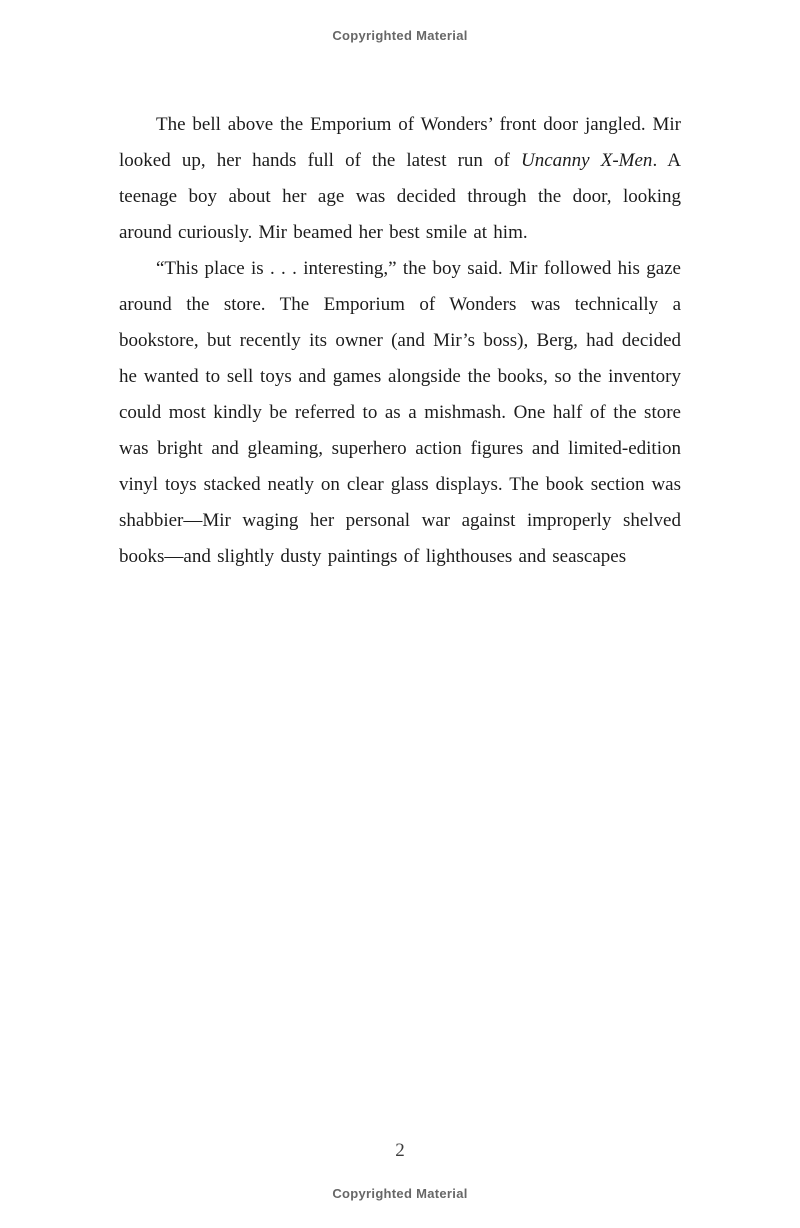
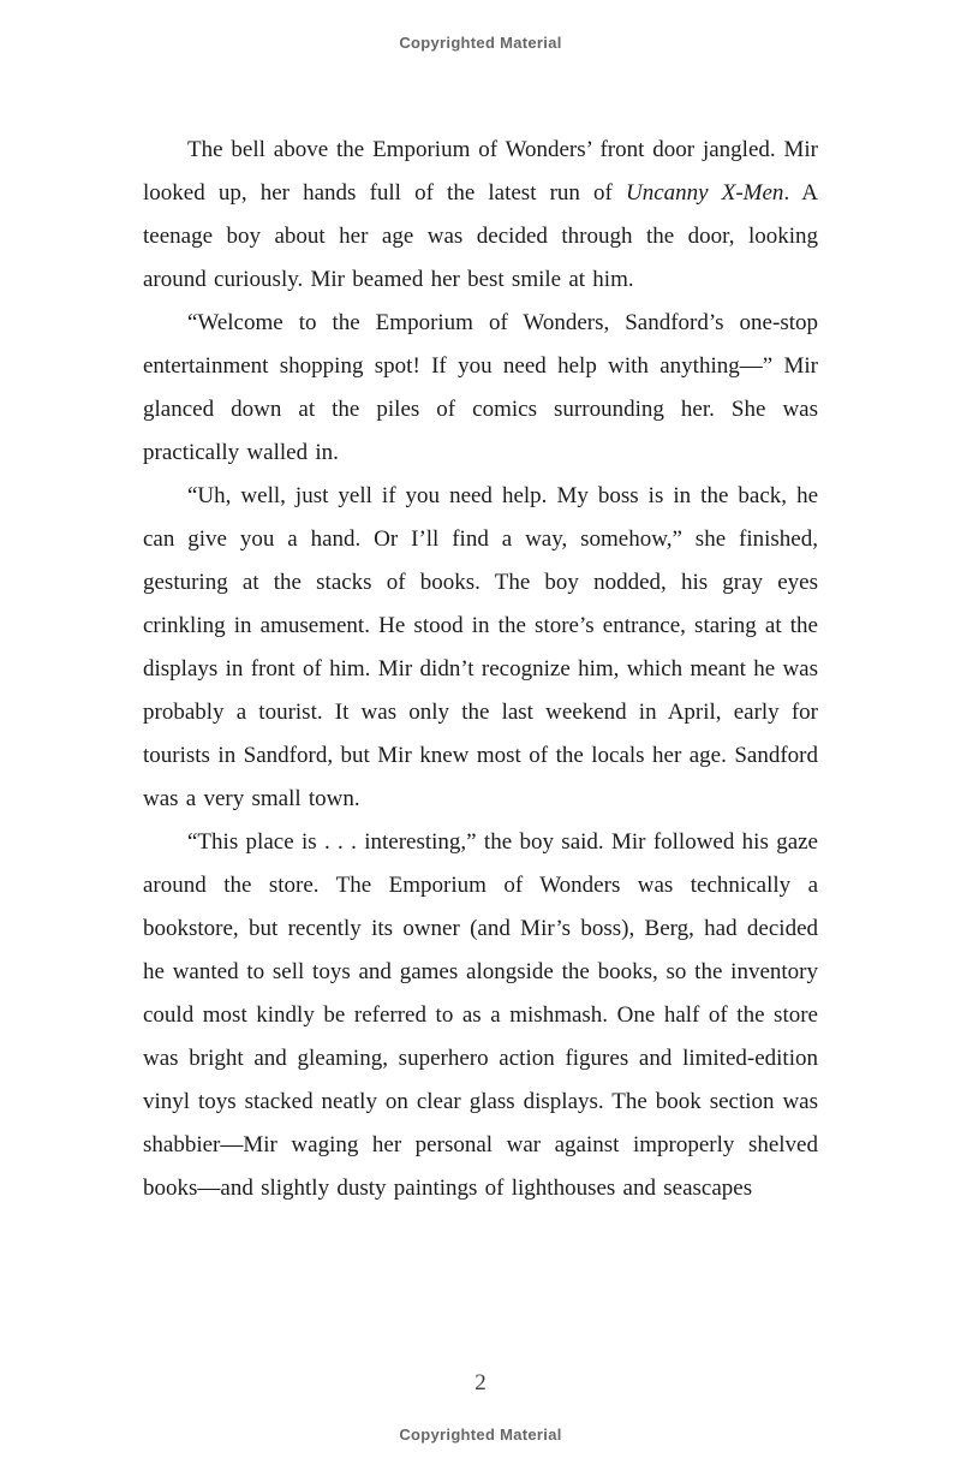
  Copyrighted Material
  The bell above the Emporium of Wonders’ front door jangled. Mir looked up, her hands full of the latest run of Uncanny X-Men. A teenage boy about her age was decided through the door, looking around curiously. Mir beamed her best smile at him.
+ “Welcome to the Emporium of Wonders, Sandford’s one-stop entertainment shopping spot! If you need help with anything—” Mir glanced down at the piles of comics surrounding her. She was practically walled in.
+ “Uh, well, just yell if you need help. My boss is in the back, he can give you a hand. Or I’ll find a way, somehow,” she finished, gesturing at the stacks of books. The boy nodded, his gray eyes crinkling in amusement. He stood in the store’s entrance, staring at the displays in front of him. Mir didn’t recognize him, which meant he was probably a tourist. It was only the last weekend in April, early for tourists in Sandford, but Mir knew most of the locals her age. Sandford was a very small town.
  “This place is . . . interesting,” the boy said. Mir followed his gaze around the store. The Emporium of Wonders was technically a bookstore, but recently its owner (and Mir’s boss), Berg, had decided he wanted to sell toys and games alongside the books, so the inventory could most kindly be referred to as a mishmash. One half of the store was bright and gleaming, superhero action figures and limited-edition vinyl toys stacked neatly on clear glass displays. The book section was shabbier—Mir waging her personal war against improperly shelved books—and slightly dusty paintings of lighthouses and seascapes
  2
  Copyrighted Material
